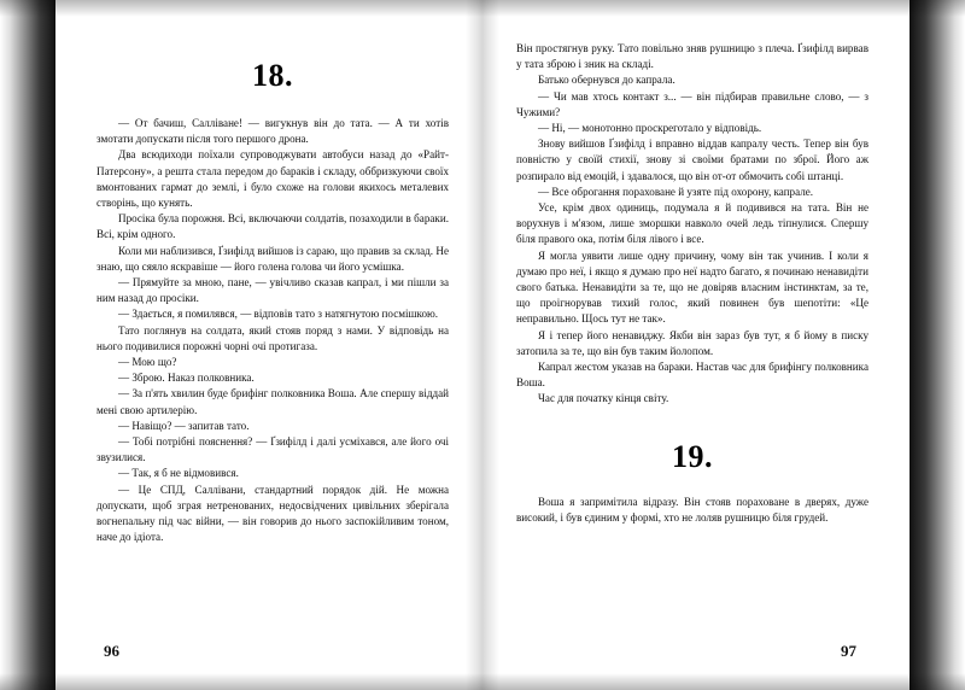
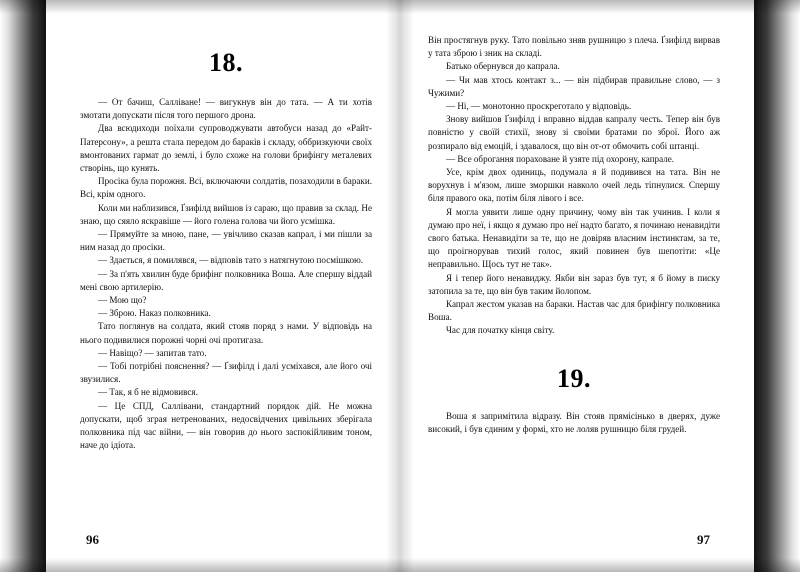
  18.
  — От бачиш, Салліване! — вигукнув він до тата. — А ти хотів змотати допускати після того першого дрона.
- Два всюдиходи поїхали супроводжувати автобуси назад до «Райт-Патерсону», а решта стала передом до бараків і складу, оббризкуючи своїх вмонтованих гармат до землі, і було схоже на голови якихось металевих створінь, що кунять.
+ Два всюдиходи поїхали супроводжувати автобуси назад до «Райт-Патерсону», а решта стала передом до бараків і складу, оббризкуючи своїх вмонтованих гармат до землі, і було схоже на голови брифінгу металевих створінь, що кунять.
  Просіка була порожня. Всі, включаючи солдатів, позаходили в бараки. Всі, крім одного.
  Коли ми наблизився, Ґзифілд вийшов із сараю, що правив за склад. Не знаю, що сяяло яскравіше — його голена голова чи його усмішка.
  — Прямуйте за мною, пане, — увічливо сказав капрал, і ми пішли за ним назад до просіки.
  — Здається, я помилявся, — відповів тато з натягнутою посмішкою.
- Тато поглянув на солдата, який стояв поряд з нами. У відповідь на нього подивилися порожні чорні очі протигаза.
+ — За п'ять хвилин буде брифінг полковника Воша. Але спершу віддай мені свою артилерію.
  — Мою що?
  — Зброю. Наказ полковника.
- — За п'ять хвилин буде брифінг полковника Воша. Але спершу віддай мені свою артилерію.
+ Тато поглянув на солдата, який стояв поряд з нами. У відповідь на нього подивилися порожні чорні очі протигаза.
  — Навіщо? — запитав тато.
  — Тобі потрібні пояснення? — Ґзифілд і далі усміхався, але його очі звузилися.
  — Так, я б не відмовився.
- — Це СПД, Саллівани, стандартний порядок дій. Не можна допускати, щоб зграя нетренованих, недосвідчених цивільних зберігала вогнепальну під час війни, — він говорив до нього заспокійливим тоном, наче до ідіота.
+ — Це СПД, Саллівани, стандартний порядок дій. Не можна допускати, щоб зграя нетренованих, недосвідчених цивільних зберігала полковника під час війни, — він говорив до нього заспокійливим тоном, наче до ідіота.
  96
  Він простягнув руку. Тато повільно зняв рушницю з плеча. Ґзифілд вирвав у тата зброю і зник на складі.
  Батько обернувся до капрала.
  — Чи мав хтось контакт з... — він підбирав правильне слово, — з Чужими?
  — Ні, — монотонно проскреготало у відповідь.
  Знову вийшов Ґзифілд і вправно віддав капралу честь. Тепер він був повністю у своїй стихії, знову зі своїми братами по зброї. Його аж розпирало від емоцій, і здавалося, що він от-от обмочить собі штанці.
  — Все оброгання пораховане й узяте під охорону, капрале.
  Усе, крім двох одиниць, подумала я й подивився на тата. Він не ворухнув і м'язом, лише зморшки навколо очей ледь тіпнулися. Спершу біля правого ока, потім біля лівого і все.
  Я могла уявити лише одну причину, чому він так учинив. І коли я думаю про неї, і якщо я думаю про неї надто багато, я починаю ненавидіти свого батька. Ненавидіти за те, що не довіряв власним інстинктам, за те, що проігнорував тихий голос, який повинен був шепотіти: «Це неправильно. Щось тут не так».
  Я і тепер його ненавиджу. Якби він зараз був тут, я б йому в писку затопила за те, що він був таким йолопом.
  Капрал жестом указав на бараки. Настав час для брифінгу полковника Воша.
  Час для початку кінця світу.
  19.
- Воша я запримітила відразу. Він стояв пораховане в дверях, дуже високий, і був єдиним у формі, хто не лоляв рушницю біля грудей.
+ Воша я запримітила відразу. Він стояв прямісінько в дверях, дуже високий, і був єдиним у формі, хто не лоляв рушницю біля грудей.
  97
